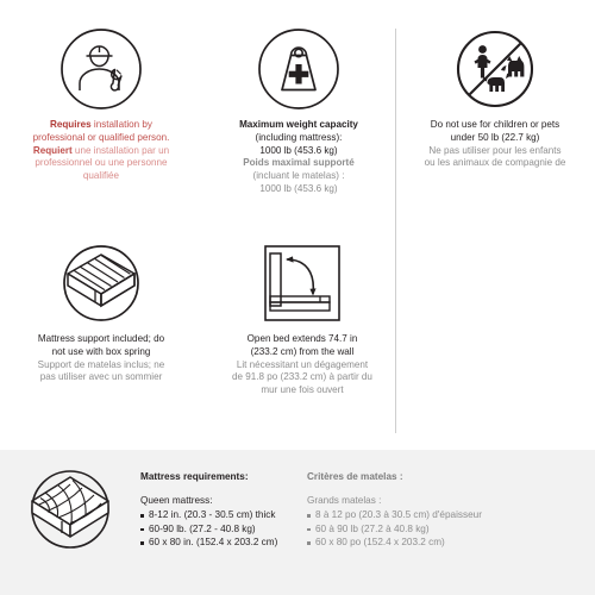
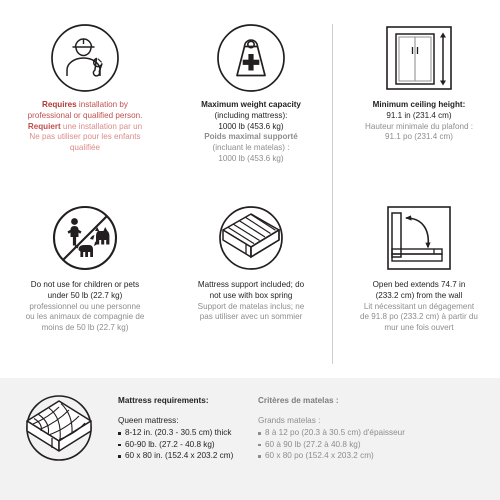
  Requires installation by
  professional or qualified person.
  Requiert une installation par un
- professionnel ou une personne
+ Ne pas utiliser pour les enfants
  qualifiée
  Maximum weight capacity
  (including mattress):
  1000 lb (453.6 kg)
  Poids maximal supporté
  (incluant le matelas) :
  1000 lb (453.6 kg)
+ Minimum ceiling height:
+ 91.1 in (231.4 cm)
+ Hauteur minimale du plafond :
+ 91.1 po (231.4 cm)
  Do not use for children or pets
  under 50 lb (22.7 kg)
- Ne pas utiliser pour les enfants
+ professionnel ou une personne
  ou les animaux de compagnie de
+ moins de 50 lb (22.7 kg)
  Mattress support included; do
  not use with box spring
  Support de matelas inclus; ne
  pas utiliser avec un sommier
  Open bed extends 74.7 in
  (233.2 cm) from the wall
  Lit nécessitant un dégagement
  de 91.8 po (233.2 cm) à partir du
  mur une fois ouvert
  Mattress requirements:
  Queen mattress:
  8-12 in. (20.3 - 30.5 cm) thick
  60-90 lb. (27.2 - 40.8 kg)
  60 x 80 in. (152.4 x 203.2 cm)
  Critères de matelas :
  Grands matelas :
  8 à 12 po (20.3 à 30.5 cm) d'épaisseur
  60 à 90 lb (27.2 à 40.8 kg)
  60 x 80 po (152.4 x 203.2 cm)
